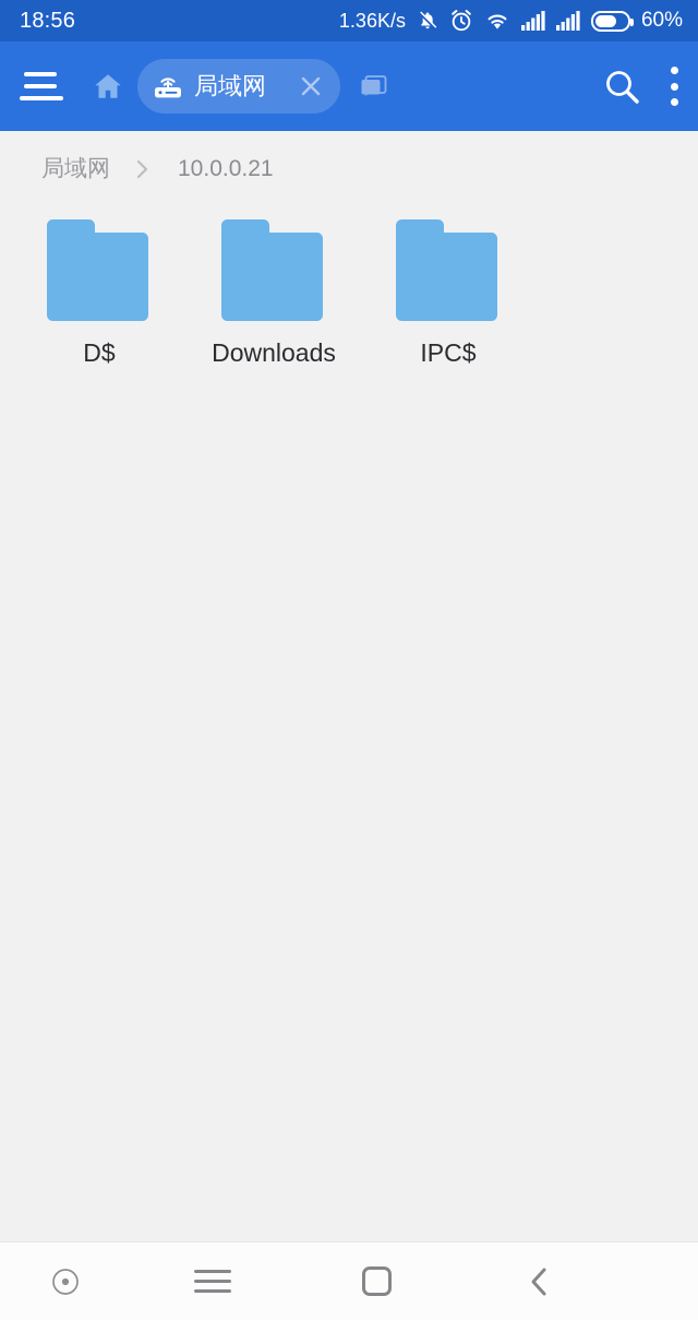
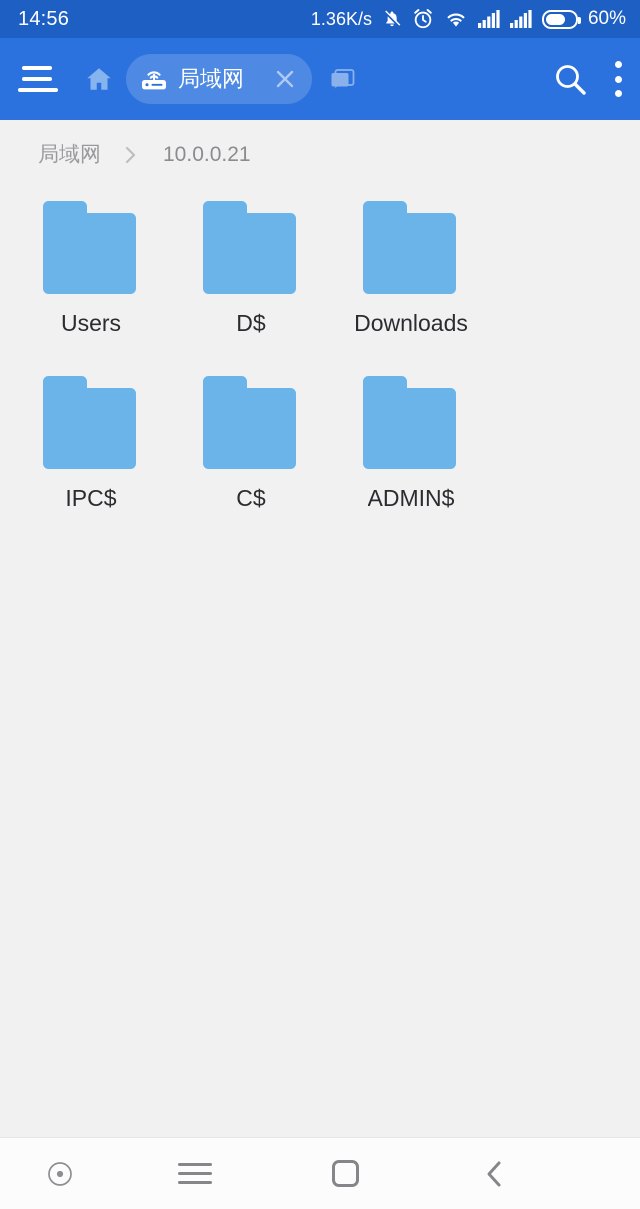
- 18:56
+ 14:56
  1.36K/s
  60%
  局域网
  局域网
  10.0.0.21
+ Users
  D$
  Downloads
  IPC$
+ C$
+ ADMIN$
